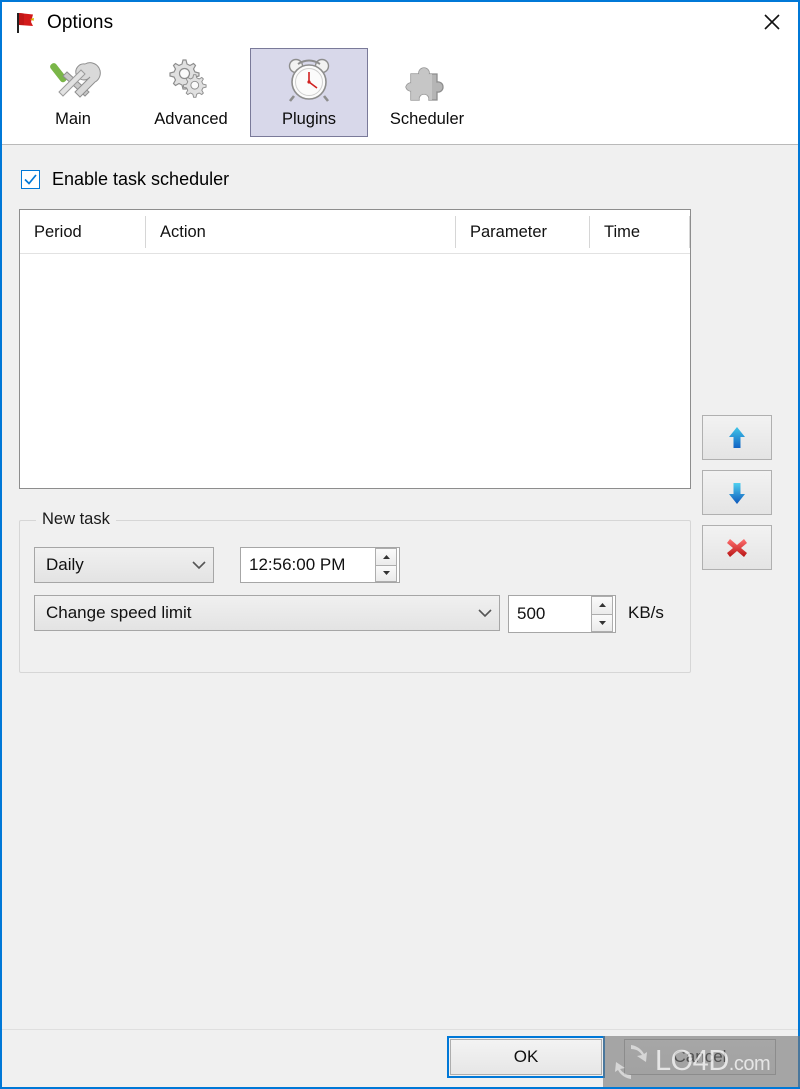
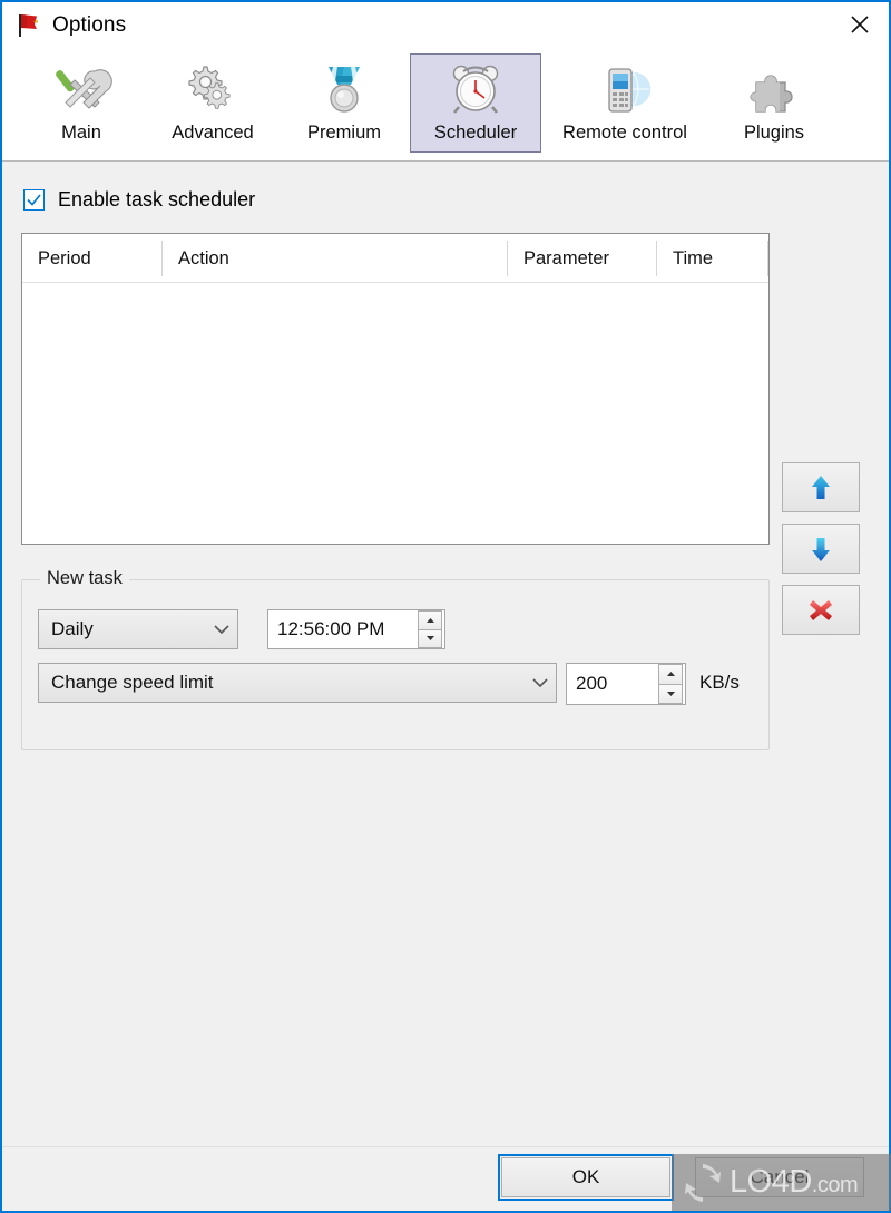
  Options
  Main
  Advanced
+ Premium
- Plugins
+ Scheduler
+ Remote control
- Scheduler
+ Plugins
  Enable task scheduler
  Period
  Action
  Parameter
  Time
  New task
  Daily
  12:56:00 PM
  Change speed limit
- 500
+ 200
  KB/s
  OK
  Cancel
  LO4D.com
